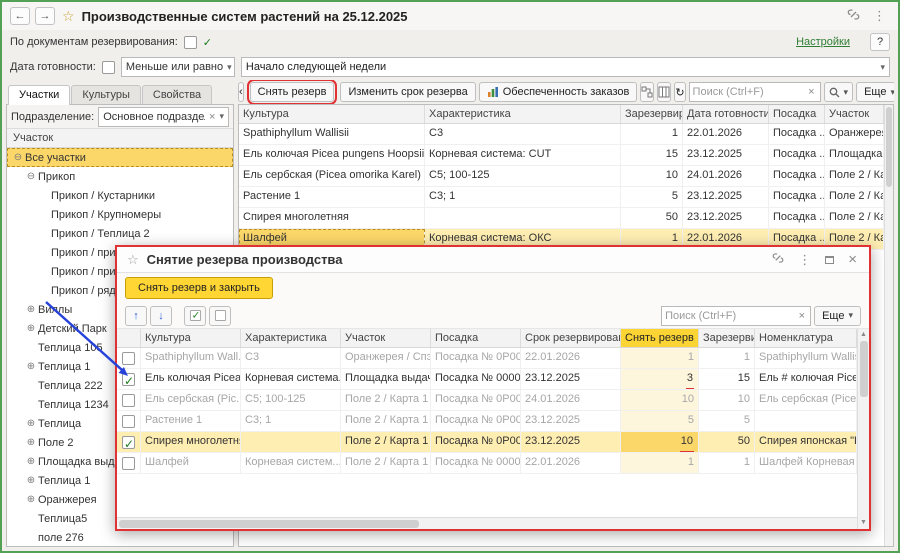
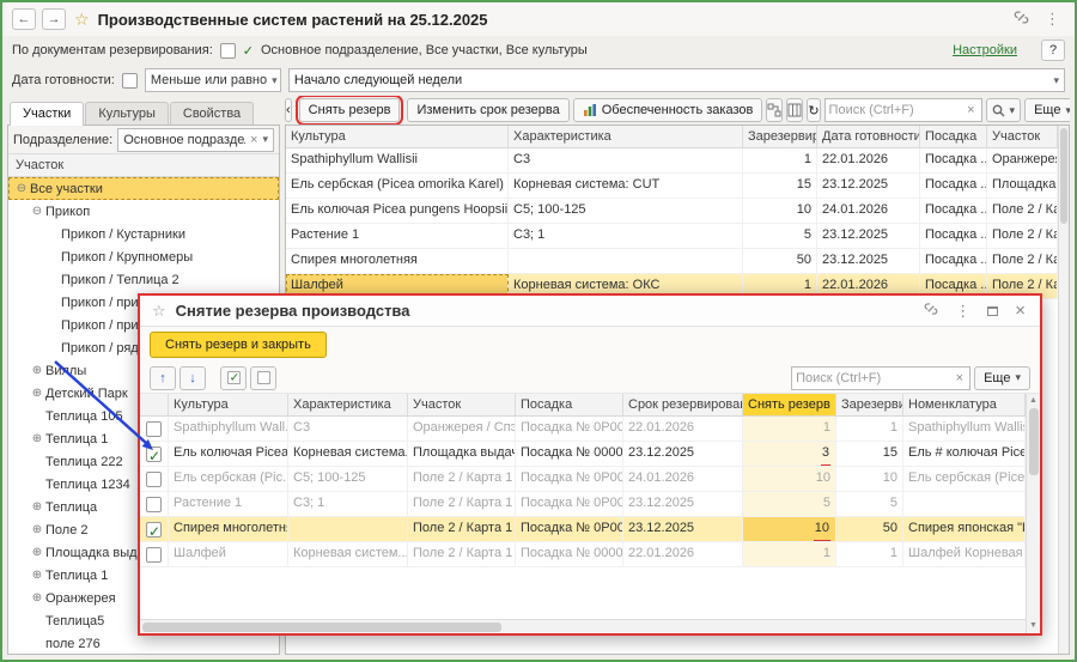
  ←
  →
  ☆
  Производственные систем растений на 25.12.2025
  ⋮
  По документам резервирования:
  ✓
+ Основное подразделение, Все участки, Все культуры
  Настройки
  ?
  Дата готовности:
  Меньше или равно
  ▾
  Начало следующей недели
  ▾
  Участки
  Культуры
  Свойства
  Подразделение:
  Основное подразде
  ×
  ▾
  Участок
  ⊖
  Все участки
  ⊖
  Прикоп
  Прикоп / Кустарники
  Прикоп / Крупномеры
  Прикоп / Теплица 2
  Прикоп / при
  Прикоп / при
  Прикоп / ряд
  ⊕
  Вилы
  ⊕
  Детски Парк
  Теплица 105
  ⊕
  Теплица 1
  Теплица 222
  Теплица 1234
  ⊕
  Теплица
  ⊕
  Поле 2
  ⊕
  Площадка выд
  ⊕
  Теплица 1
  ⊕
  Оранжерея
  Теплица5
  поле 276
  ‹
  Снять резерв
  Изменить срок резерва
  Обеспеченность заказов
  ↻
  Поиск (Ctrl+F)
  ×
  ▾
  Еще
  ▾
  Культура
  Характеристика
  Зарезервир
  Дата готовности
  Посадка
  Участок
  Spathiphyllum Wallisii
  C3
  1
  22.01.2026
  Посадка ..
- Ель колючая Picea pungens Hoopsii
+ Ель сербская (Picea omorika Karel)
  Корневая система: CUT
  15
  23.12.2025
  Посадка ..
- Ель сербская (Picea omorika Karel)
+ Ель колючая Picea pungens Hoopsii
  C5; 100-125
  10
  24.01.2026
  Посадка ..
  Растение 1
  C3; 1
  5
  23.12.2025
  Посадка ..
  Спирея многолетняя
  50
  23.12.2025
  Посадка ..
  Шалфей
  Корневая система: ОКС
  1
  22.01.2026
  Посадка ..
  ☆
  Снятие резерва производства
  ⋮
  ×
  Снять резерв и закрыть
  ↑
  ↓
  Поиск (Ctrl+F)
  ×
  Еще
  ▾
  Культура
  Характеристика
  Участок
  Посадка
  Срок резервирова
  Снять резерв
  Номенклатура
  Spathiphyllum Wall.
  C3
  Оранжерея / Спэ
  Посадка № 0Р00
  22.01.2026
  1
  1
  Spathiphyllum Walli
  Ель колючая Picea
  Корневая система.
  Площадка выдач
  Посадка № 0000
  23.12.2025
  3
  15
  Ель # колючая Pice
  Ель сербская (Pic..
  C5; 100-125
  Поле 2 / Карта 1
  Посадка № 0Р00
  24.01.2026
  10
  10
  Ель сербская (Pice
  Растение 1
  C3; 1
  Поле 2 / Карта 1
  Посадка № 0Р00
  23.12.2025
  5
  5
  Спирея многолетн
  Поле 2 / Карта 1
  Посадка № 0Р00
  23.12.2025
  10
  50
  Спирея японская "
  Шалфей
  Корневая систем...
  Поле 2 / Карта 1
  Посадка № 0000
  22.01.2026
  1
  1
  Шалфей Корневая
